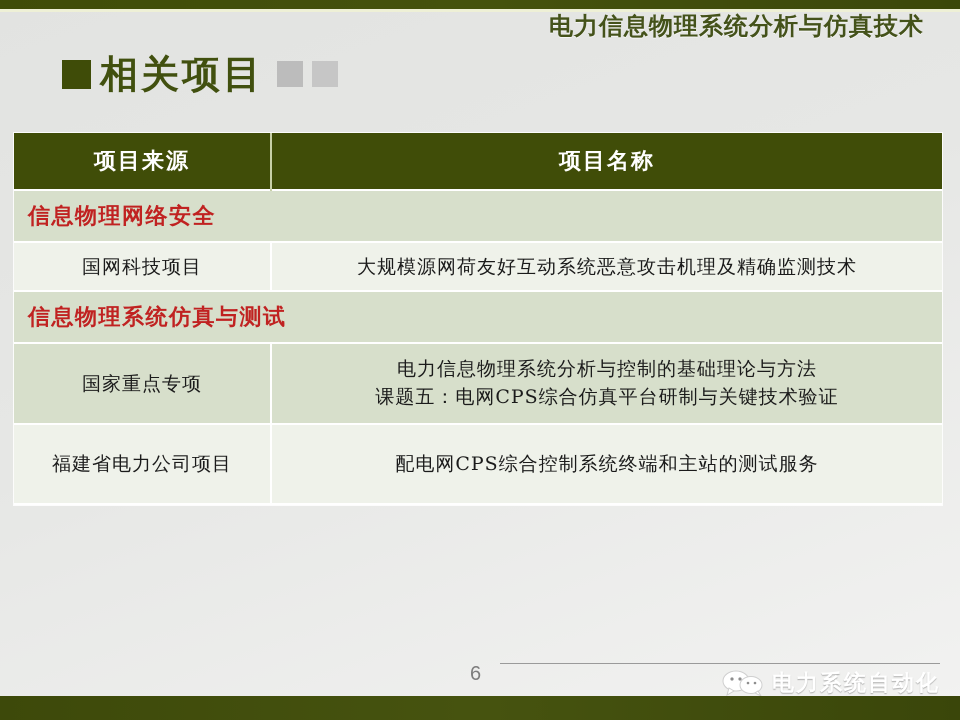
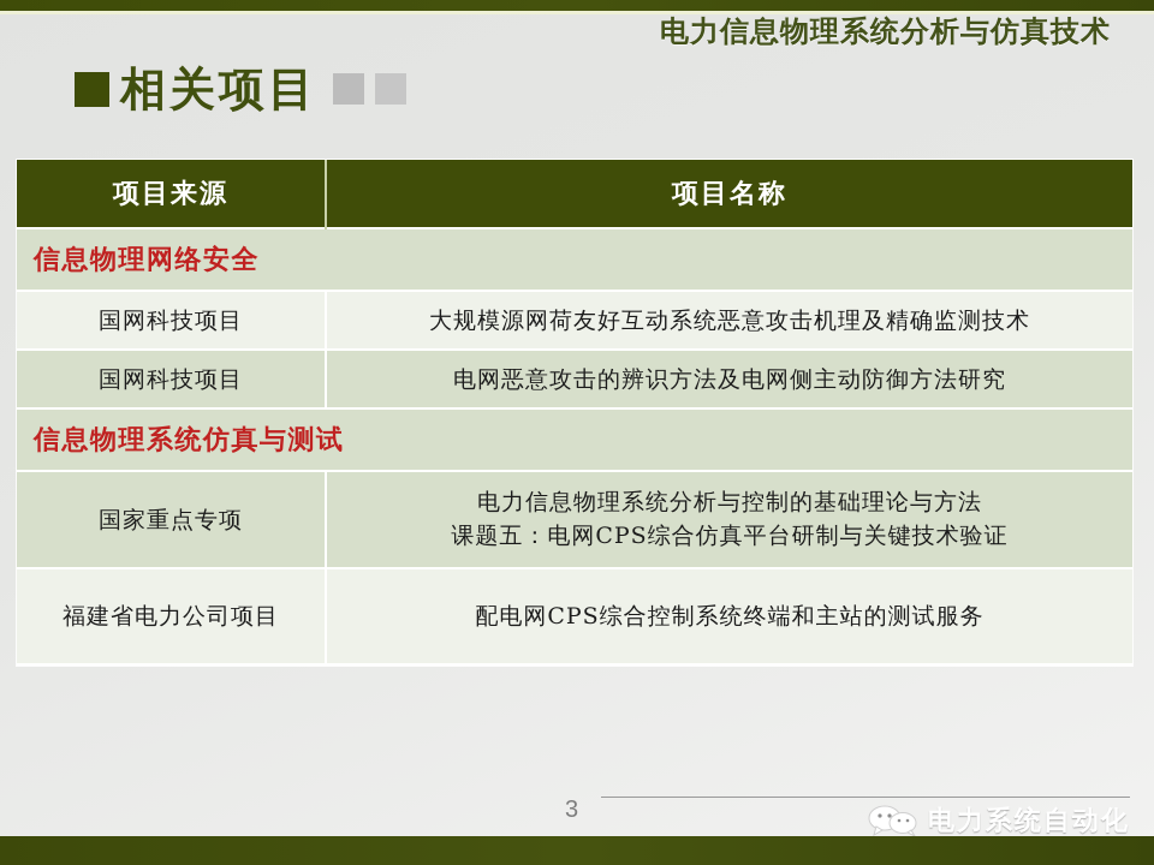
  电力信息物理系统分析与仿真技术
  相关项目
  项目来源	项目名称
  信息物理网络安全
  国网科技项目	大规模源网荷友好互动系统恶意攻击机理及精确监测技术
+ 国网科技项目	电网恶意攻击的辨识方法及电网侧主动防御方法研究
  信息物理系统仿真与测试
  国家重点专项	电力信息物理系统分析与控制的基础理论与方法 课题五：电网CPS综合仿真平台研制与关键技术验证
  福建省电力公司项目	配电网CPS综合控制系统终端和主站的测试服务
- 6
+ 3
  电力系统自动化
